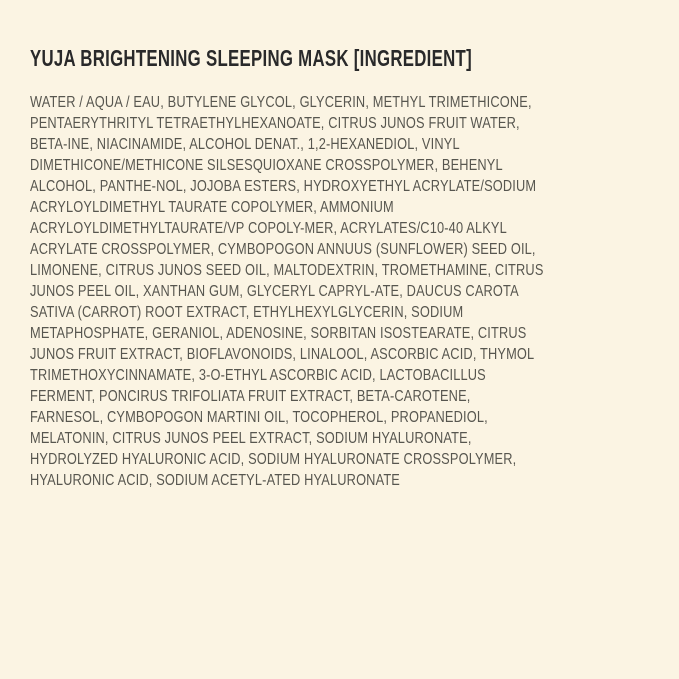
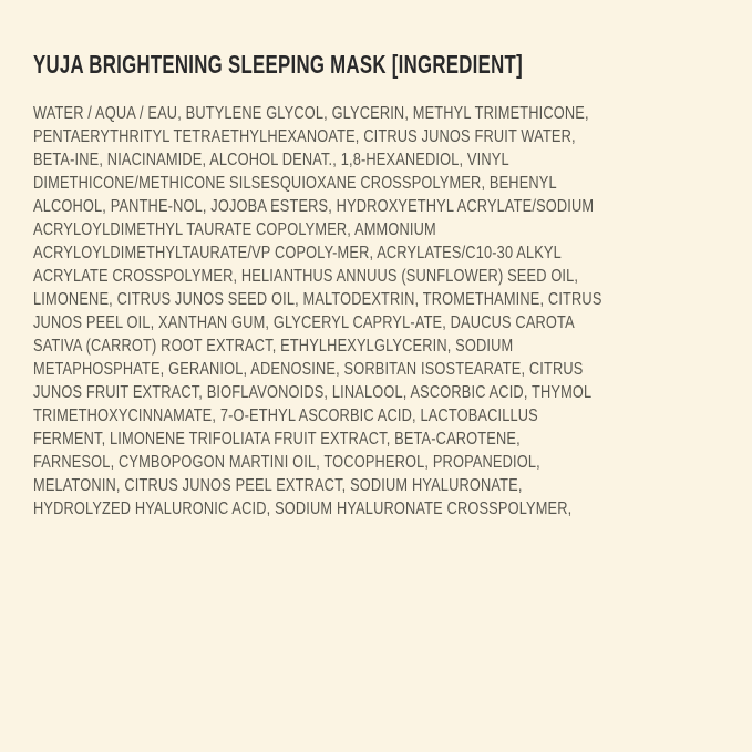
  YUJA BRIGHTENING SLEEPING MASK [INGREDIENT]
  WATER / AQUA / EAU, BUTYLENE GLYCOL, GLYCERIN, METHYL TRIMETHICONE,
  PENTAERYTHRITYL TETRAETHYLHEXANOATE, CITRUS JUNOS FRUIT WATER,
- BETA-INE, NIACINAMIDE, ALCOHOL DENAT., 1,2-HEXANEDIOL, VINYL
+ BETA-INE, NIACINAMIDE, ALCOHOL DENAT., 1,8-HEXANEDIOL, VINYL
  DIMETHICONE/METHICONE SILSESQUIOXANE CROSSPOLYMER, BEHENYL
  ALCOHOL, PANTHE-NOL, JOJOBA ESTERS, HYDROXYETHYL ACRYLATE/SODIUM
  ACRYLOYLDIMETHYL TAURATE COPOLYMER, AMMONIUM
- ACRYLOYLDIMETHYLTAURATE/VP COPOLY-MER, ACRYLATES/C10-40 ALKYL
+ ACRYLOYLDIMETHYLTAURATE/VP COPOLY-MER, ACRYLATES/C10-30 ALKYL
- ACRYLATE CROSSPOLYMER, CYMBOPOGON ANNUUS (SUNFLOWER) SEED OIL,
+ ACRYLATE CROSSPOLYMER, HELIANTHUS ANNUUS (SUNFLOWER) SEED OIL,
  LIMONENE, CITRUS JUNOS SEED OIL, MALTODEXTRIN, TROMETHAMINE, CITRUS
  JUNOS PEEL OIL, XANTHAN GUM, GLYCERYL CAPRYL-ATE, DAUCUS CAROTA
  SATIVA (CARROT) ROOT EXTRACT, ETHYLHEXYLGLYCERIN, SODIUM
  METAPHOSPHATE, GERANIOL, ADENOSINE, SORBITAN ISOSTEARATE, CITRUS
  JUNOS FRUIT EXTRACT, BIOFLAVONOIDS, LINALOOL, ASCORBIC ACID, THYMOL
- TRIMETHOXYCINNAMATE, 3-O-ETHYL ASCORBIC ACID, LACTOBACILLUS
+ TRIMETHOXYCINNAMATE, 7-O-ETHYL ASCORBIC ACID, LACTOBACILLUS
- FERMENT, PONCIRUS TRIFOLIATA FRUIT EXTRACT, BETA-CAROTENE,
+ FERMENT, LIMONENE TRIFOLIATA FRUIT EXTRACT, BETA-CAROTENE,
  FARNESOL, CYMBOPOGON MARTINI OIL, TOCOPHEROL, PROPANEDIOL,
  MELATONIN, CITRUS JUNOS PEEL EXTRACT, SODIUM HYALURONATE,
  HYDROLYZED HYALURONIC ACID, SODIUM HYALURONATE CROSSPOLYMER,
- HYALURONIC ACID, SODIUM ACETYL-ATED HYALURONATE
